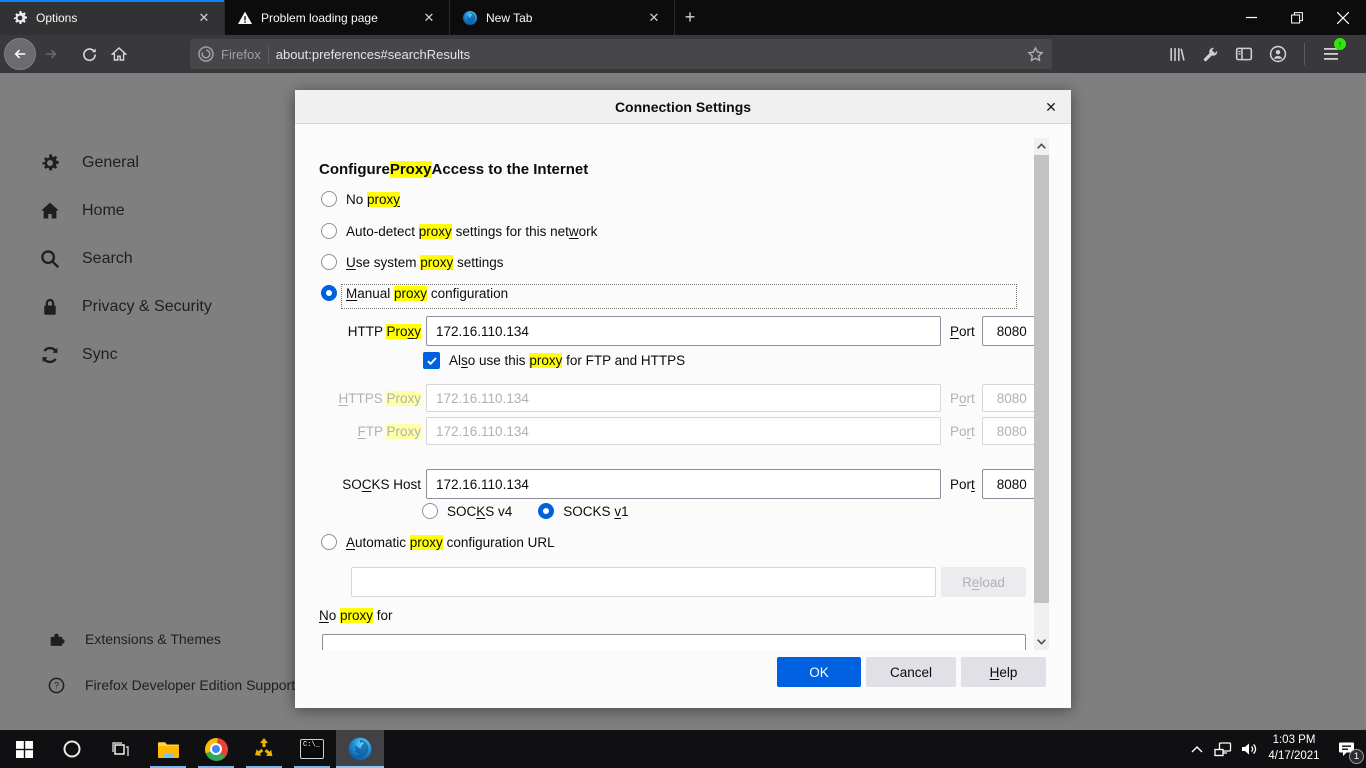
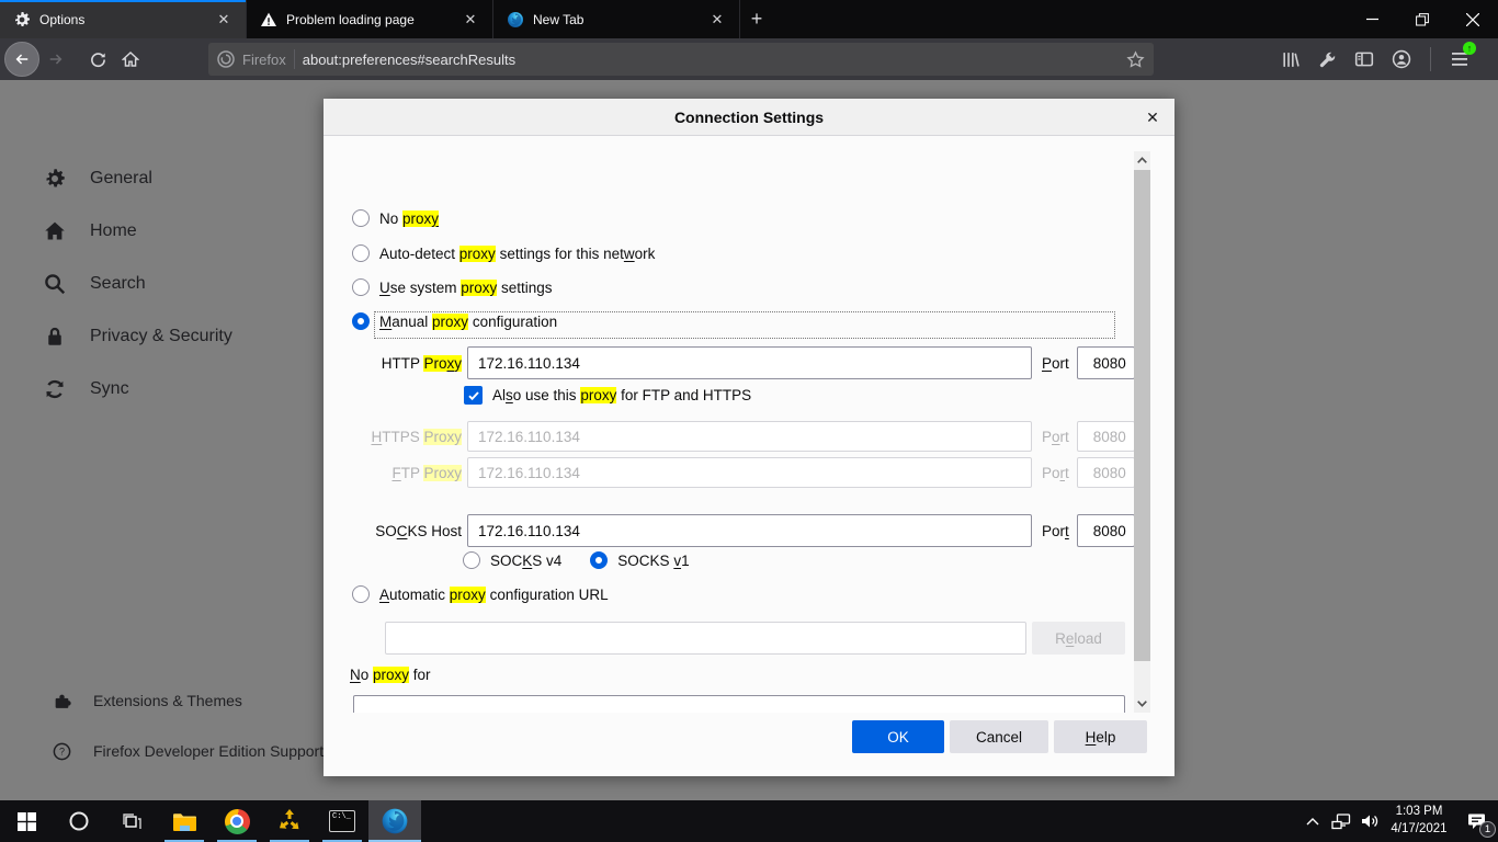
  Options
  ✕
  Problem loading page
  ✕
  New Tab
  ✕
  +
  Firefox
  about:preferences#searchResults
  ↑
  General
  Home
  Search
  Privacy & Security
  Sync
  Extensions & Themes
  ?
  Firefox Developer Edition Support
  Connection Settings
  ✕
- Configure
- Proxy
- Access to the Internet
  No proxy
  Auto-detect proxy settings for this network
  Use system proxy settings
  Manual proxy configuration
  HTTP Proxy
  172.16.110.134
  Port
  8080
  Also use this proxy for FTP and HTTPS
  HTTPS Proxy
  172.16.110.134
  Port
  8080
  FTP Proxy
  172.16.110.134
  Port
  8080
  SOCKS Host
  172.16.110.134
  Port
  8080
  SOCKS v4
  SOCKS v1
  Automatic proxy configuration URL
  Reload
  No proxy for
  OK
  Cancel
  Help
  C:\_
  1:03 PM
  4/17/2021
  1
